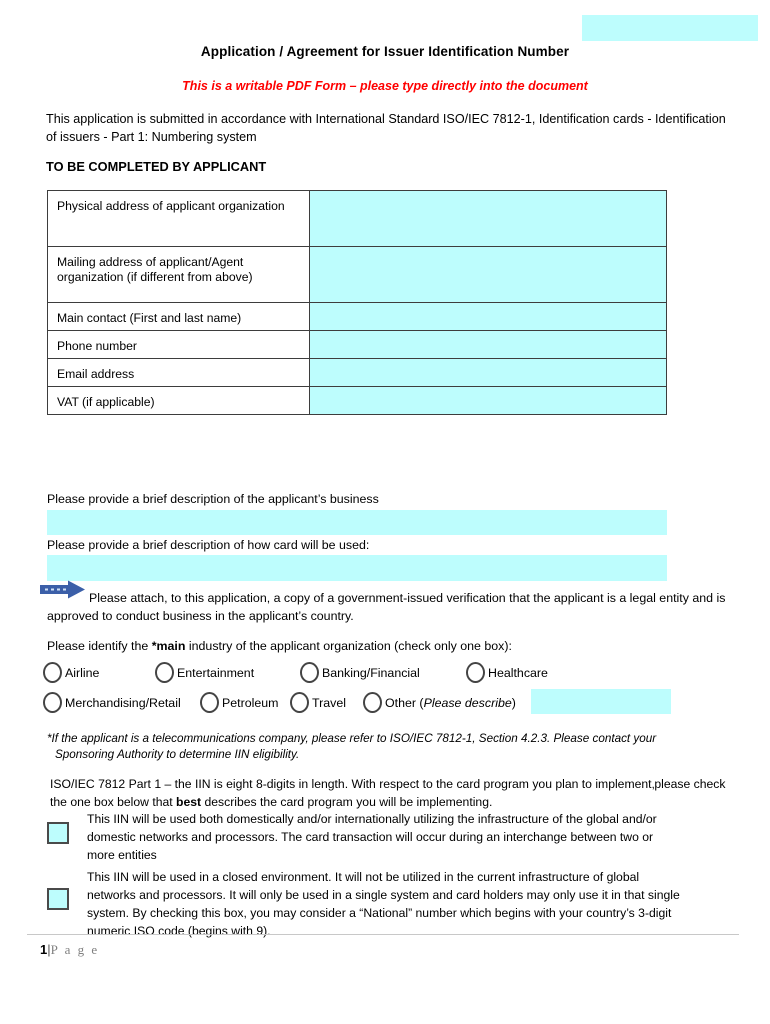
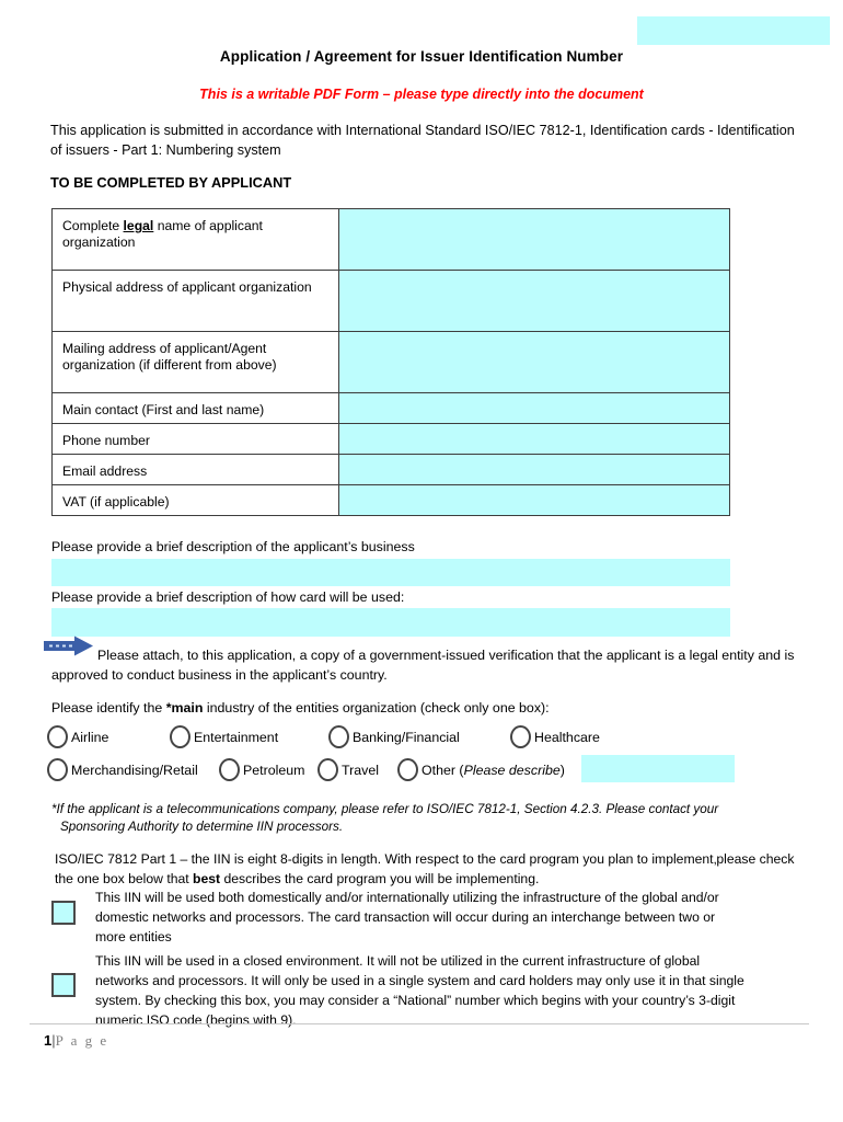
  Application / Agreement for Issuer Identification Number
  This is a writable PDF Form – please type directly into the document
  This application is submitted in accordance with International Standard ISO/IEC 7812-1, Identification cards - Identification of issuers - Part 1: Numbering system
  TO BE COMPLETED BY APPLICANT
+ Complete legal name of applicant organization
  Physical address of applicant organization
  Mailing address of applicant/Agent organization (if different from above)
  Main contact (First and last name)
  Phone number
  Email address
  VAT (if applicable)
  Please provide a brief description of the applicant’s business
  Please provide a brief description of how card will be used:
  Please attach, to this application, a copy of a government-issued verification that the applicant is a legal entity and is approved to conduct business in the applicant’s country.
- Please identify the *main industry of the applicant organization (check only one box):
+ Please identify the *main industry of the entities organization (check only one box):
  Airline
  Entertainment
  Banking/Financial
  Healthcare
  Merchandising/Retail
  Petroleum
  Travel
  Other (Please describe)
  *If the applicant is a telecommunications company, please refer to ISO/IEC 7812-1, Section 4.2.3. Please contact your
- Sponsoring Authority to determine IIN eligibility.
+ Sponsoring Authority to determine IIN processors.
  ISO/IEC 7812 Part 1 – the IIN is eight 8-digits in length. With respect to the card program you plan to implement, please check the one box below that best describes the card program you will be implementing.
  This IIN will be used both domestically and/or internationally utilizing the infrastructure of the global and/or domestic networks and processors. The card transaction will occur during an interchange between two or more entities
  This IIN will be used in a closed environment. It will not be utilized in the current infrastructure of global networks and processors. It will only be used in a single system and card holders may only use it in that single system. By checking this box, you may consider a “National” number which begins with your country’s 3-digit numeric ISO code (begins with 9).
  1|P a g e
